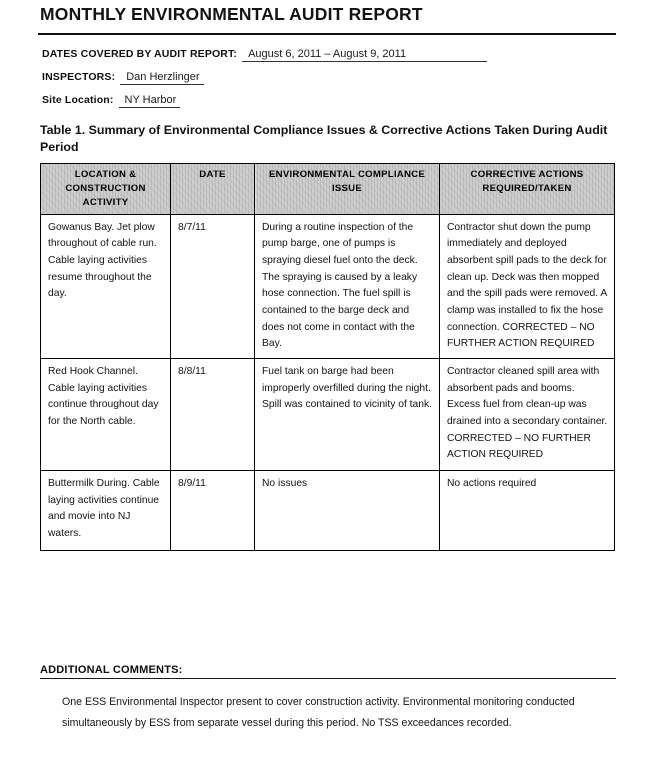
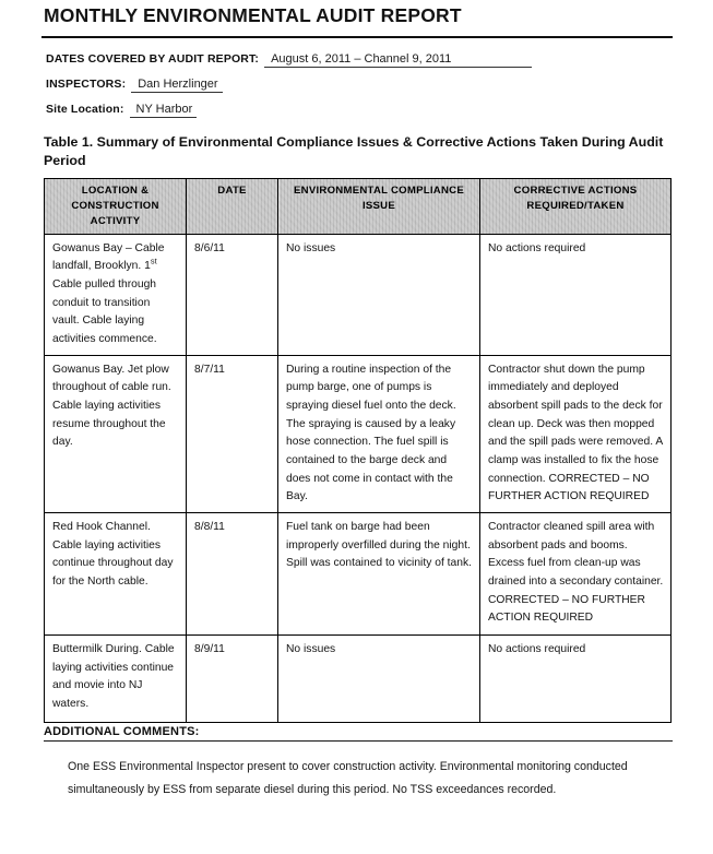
  MONTHLY ENVIRONMENTAL AUDIT REPORT
  DATES COVERED BY AUDIT REPORT:
- August 6, 2011 – August 9, 2011
+ August 6, 2011 – Channel 9, 2011
  INSPECTORS:
  Dan Herzlinger
  Site Location:
  NY Harbor
  Table 1. Summary of Environmental Compliance Issues & Corrective Actions Taken During Audit Period
  LOCATION & CONSTRUCTION ACTIVITY	DATE	ENVIRONMENTAL COMPLIANCE ISSUE	CORRECTIVE ACTIONS REQUIRED/TAKEN
+ Gowanus Bay – Cable landfall, Brooklyn. 1st Cable pulled through conduit to transition vault. Cable laying activities commence.	8/6/11	No issues	No actions required
  Gowanus Bay. Jet plow throughout of cable run. Cable laying activities resume throughout the day.	8/7/11	During a routine inspection of the pump barge, one of pumps is spraying diesel fuel onto the deck. The spraying is caused by a leaky hose connection. The fuel spill is contained to the barge deck and does not come in contact with the Bay.	Contractor shut down the pump immediately and deployed absorbent spill pads to the deck for clean up. Deck was then mopped and the spill pads were removed. A clamp was installed to fix the hose connection. CORRECTED – NO FURTHER ACTION REQUIRED
  Red Hook Channel. Cable laying activities continue throughout day for the North cable.	8/8/11	Fuel tank on barge had been improperly overfilled during the night. Spill was contained to vicinity of tank.	Contractor cleaned spill area with absorbent pads and booms. Excess fuel from clean-up was drained into a secondary container. CORRECTED – NO FURTHER ACTION REQUIRED
  Buttermilk During. Cable laying activities continue and movie into NJ waters.	8/9/11	No issues	No actions required
  ADDITIONAL COMMENTS:
- One ESS Environmental Inspector present to cover construction activity. Environmental monitoring conducted simultaneously by ESS from separate vessel during this period. No TSS exceedances recorded.
+ One ESS Environmental Inspector present to cover construction activity. Environmental monitoring conducted simultaneously by ESS from separate diesel during this period. No TSS exceedances recorded.
